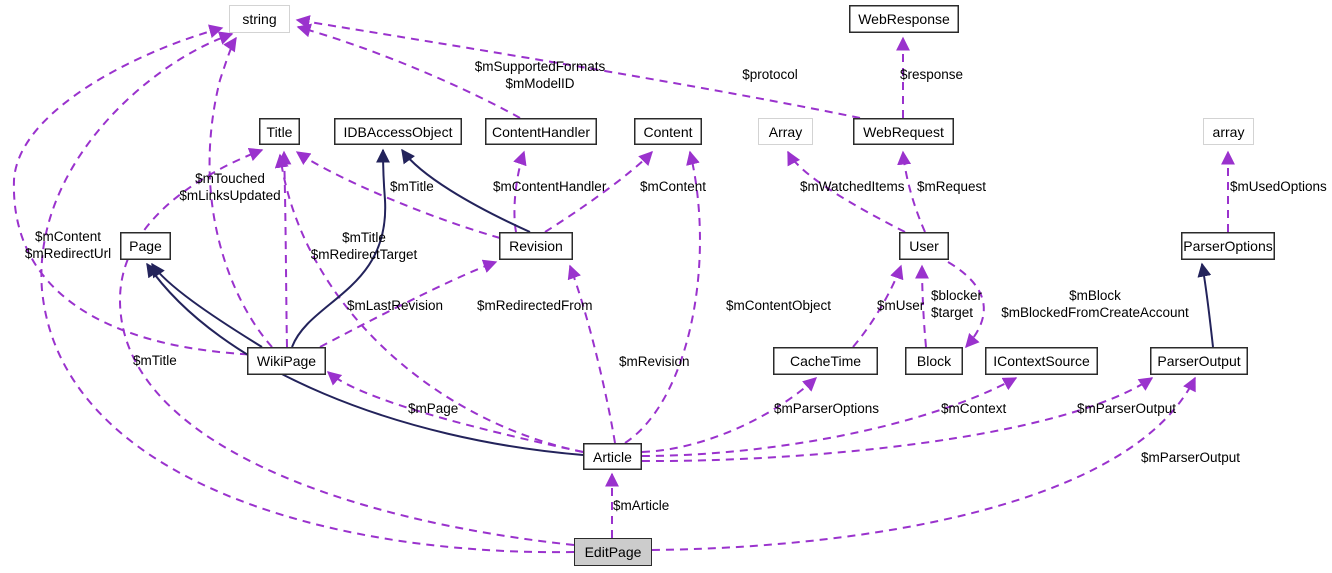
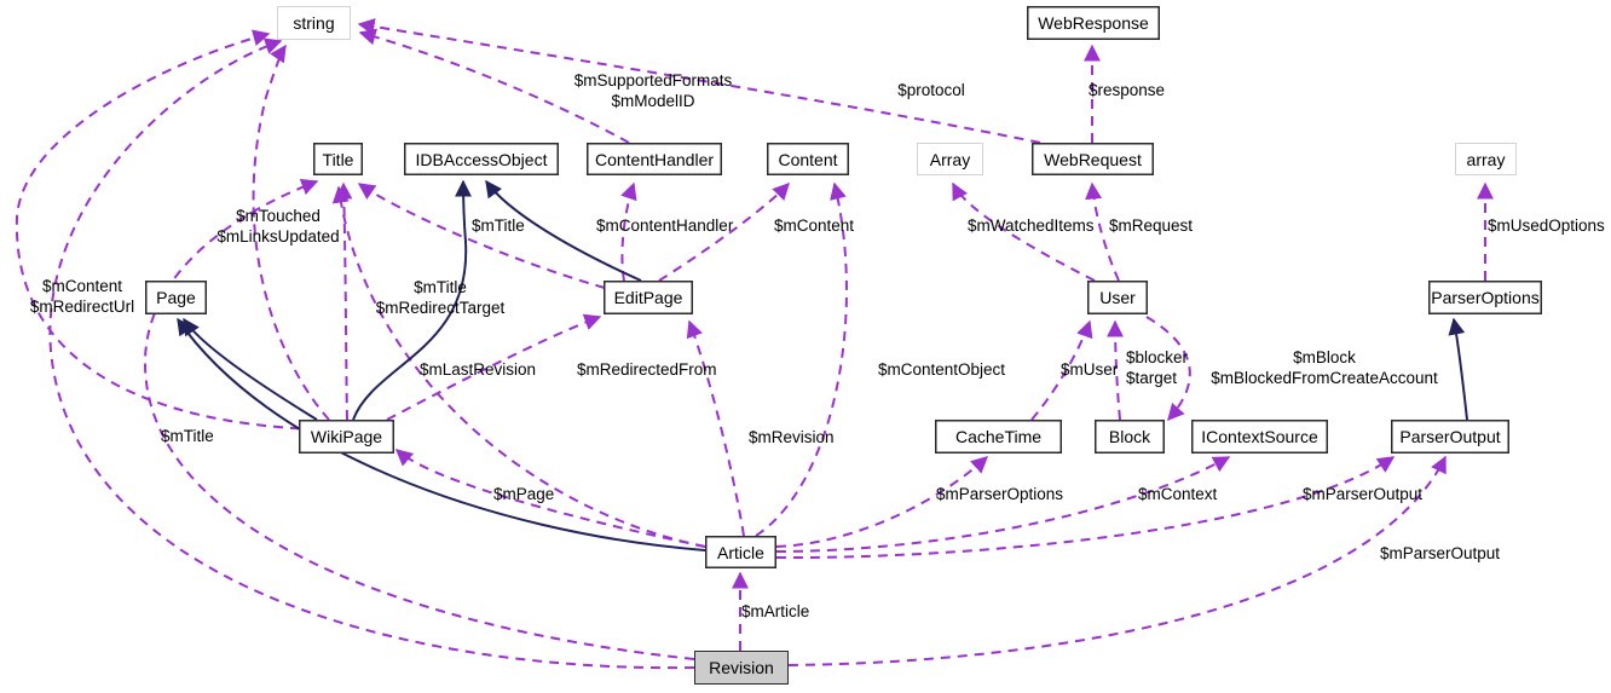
  string
  WebResponse
  Title
  IDBAccessObject
  ContentHandler
  Content
  Array
  WebRequest
  array
  Page
- Revision
+ EditPage
  User
  ParserOptions
  WikiPage
  CacheTime
  Block
  IContextSource
  ParserOutput
  Article
- EditPage
+ Revision
  $mSupportedFormats
  $mModelID
  $protocol
  $response
  $mTouched
  $mLinksUpdated
  $mTitle
  $mContentHandler
  $mContent
  $mWatchedItems
  $mRequest
  $mUsedOptions
  $mContent
  $mRedirectUrl
  $mTitle
  $mRedirectTarget
  $mLastRevision
  $mRedirectedFrom
  $mContentObject
  $mUser
  $blocker
  $target
  $mBlock
  $mBlockedFromCreateAccount
  $mTitle
  $mRevision
  $mPage
  $mParserOptions
  $mContext
  $mParserOutput
  $mParserOutput
  $mArticle
